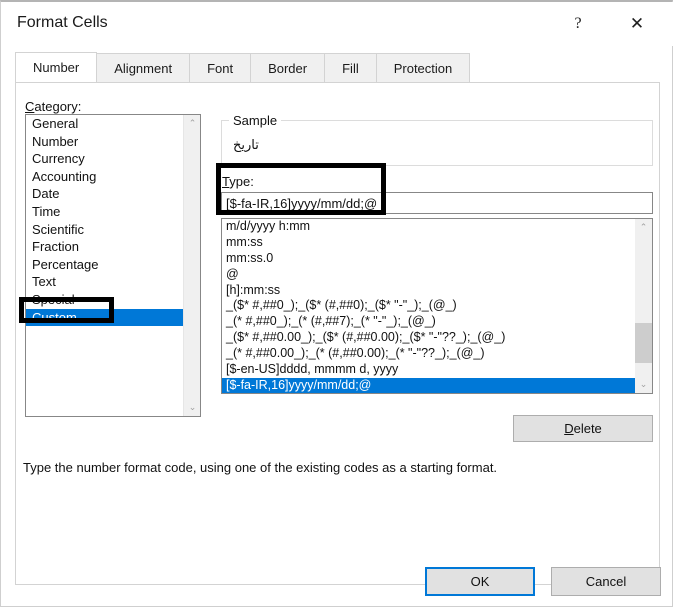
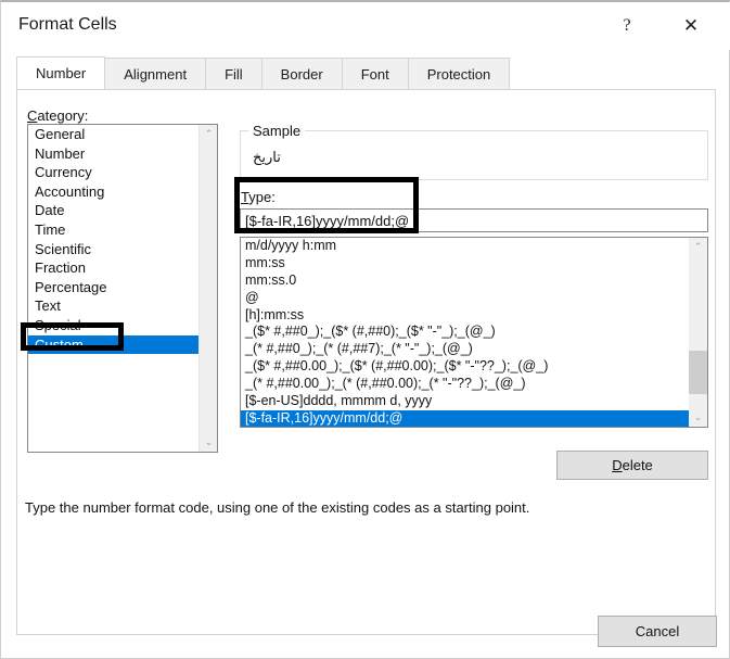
  Format Cells
  ?
  ✕
  Number
  Alignment
- Font
+ Fill
  Border
- Fill
+ Font
  Protection
  Category:
  General
  Number
  Currency
  Accounting
  Date
  Time
  Scientific
  Fraction
  Percentage
  Text
  Special
  Custom
  ⌃
  ⌄
  Sample
  تاریخ
  Type:
  [$-fa-IR,16]yyyy/mm/dd;@
  m/d/yyyy h:mm
  mm:ss
  mm:ss.0
  @
  [h]:mm:ss
  _($* #,##0_);_($* (#,##0);_($* "-"_);_(@_)
  _(* #,##0_);_(* (#,##7);_(* "-"_);_(@_)
  _($* #,##0.00_);_($* (#,##0.00);_($* "-"??_);_(@_)
  _(* #,##0.00_);_(* (#,##0.00);_(* "-"??_);_(@_)
  [$-en-US]dddd, mmmm d, yyyy
  [$-fa-IR,16]yyyy/mm/dd;@
  ⌃
  ⌄
  Delete
- Type the number format code, using one of the existing codes as a starting format.
+ Type the number format code, using one of the existing codes as a starting point.
- OK
  Cancel
